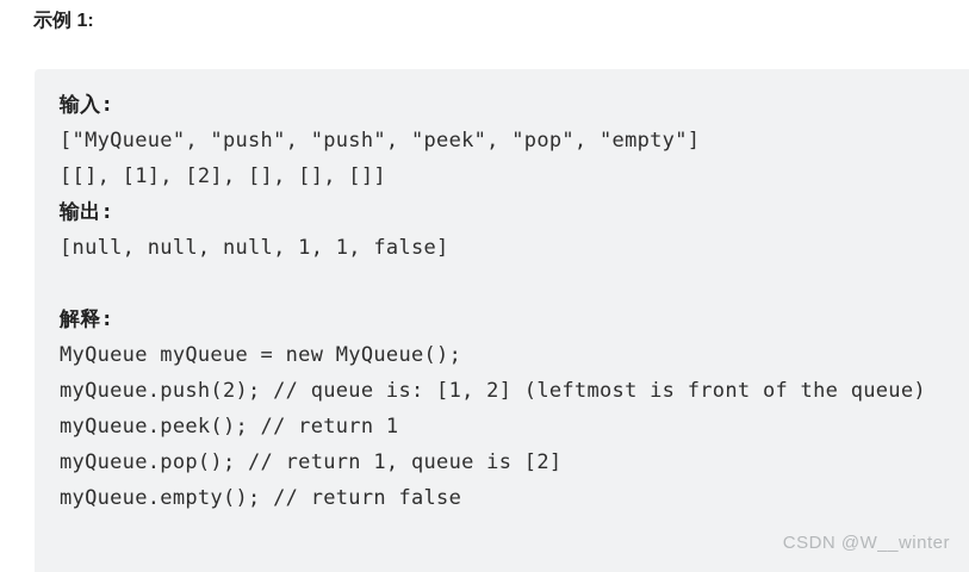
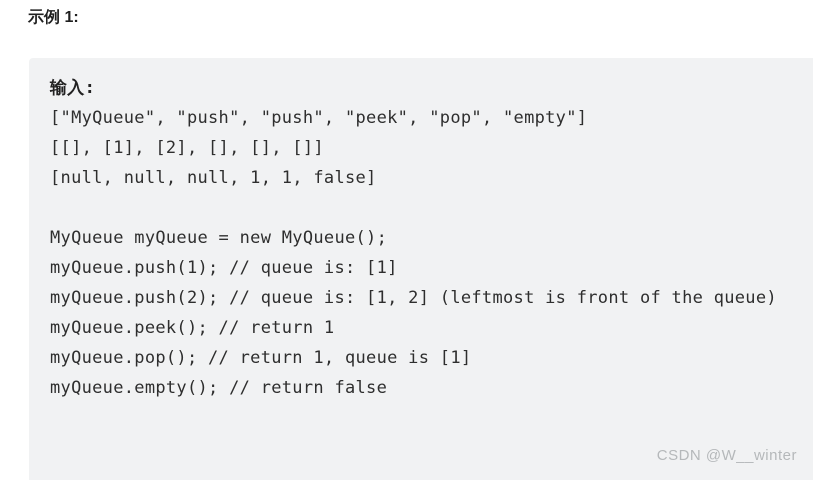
  示例 1:
  输入:
  ["MyQueue", "push", "push", "peek", "pop", "empty"]
  [[], [1], [2], [], [], []]
- 输出:
  [null, null, null, 1, 1, false]
- 解释:
  MyQueue myQueue = new MyQueue();
+ myQueue.push(1); // queue is: [1]
  myQueue.push(2); // queue is: [1, 2] (leftmost is front of the queue)
  myQueue.peek(); // return 1
- myQueue.pop(); // return 1, queue is [2]
+ myQueue.pop(); // return 1, queue is [1]
  myQueue.empty(); // return false
  CSDN @W__winter
